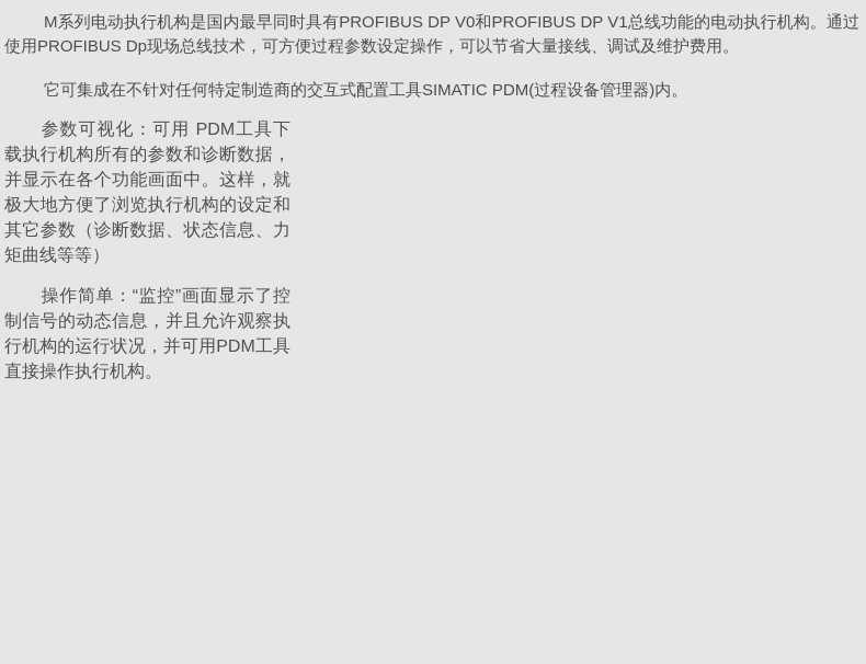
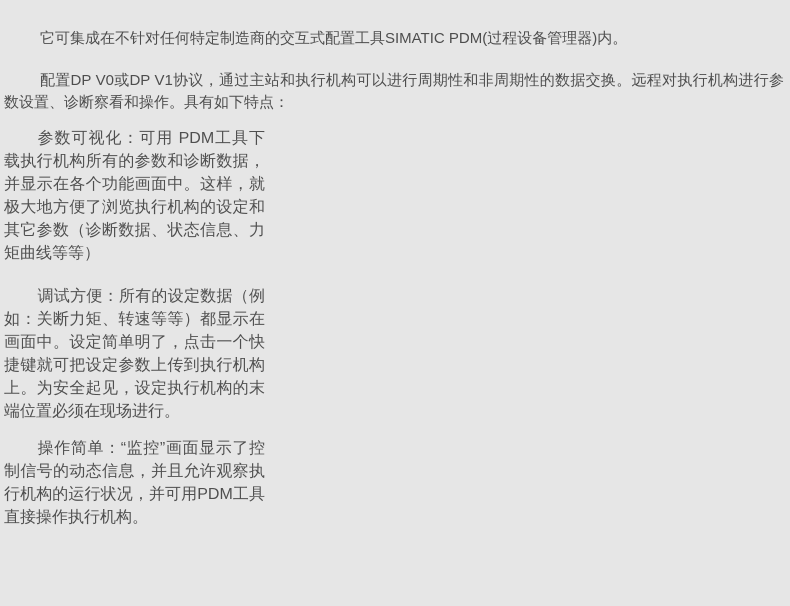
- M系列电动执行机构是国内最早同时具有PROFIBUS DP V0和PROFIBUS DP V1总线功能的电动执行机构。通过使用PROFIBUS Dp现场总线技术，可方便过程参数设定操作，可以节省大量接线、调试及维护费用。
  它可集成在不针对任何特定制造商的交互式配置工具SIMATIC PDM(过程设备管理器)内。
+ 配置DP V0或DP V1协议，通过主站和执行机构可以进行周期性和非周期性的数据交换。远程对执行机构进行参数设置、诊断察看和操作。具有如下特点：
  参数可视化：可用 PDM工具下载执行机构所有的参数和诊断数据，并显示在各个功能画面中。这样，就极大地方便了浏览执行机构的设定和其它参数（诊断数据、状态信息、力矩曲线等等）
+ 调试方便：所有的设定数据（例如：关断力矩、转速等等）都显示在画面中。设定简单明了，点击一个快捷键就可把设定参数上传到执行机构上。为安全起见，设定执行机构的末端位置必须在现场进行。
  操作简单：“监控”画面显示了控制信号的动态信息，并且允许观察执行机构的运行状况，并可用PDM工具直接操作执行机构。
